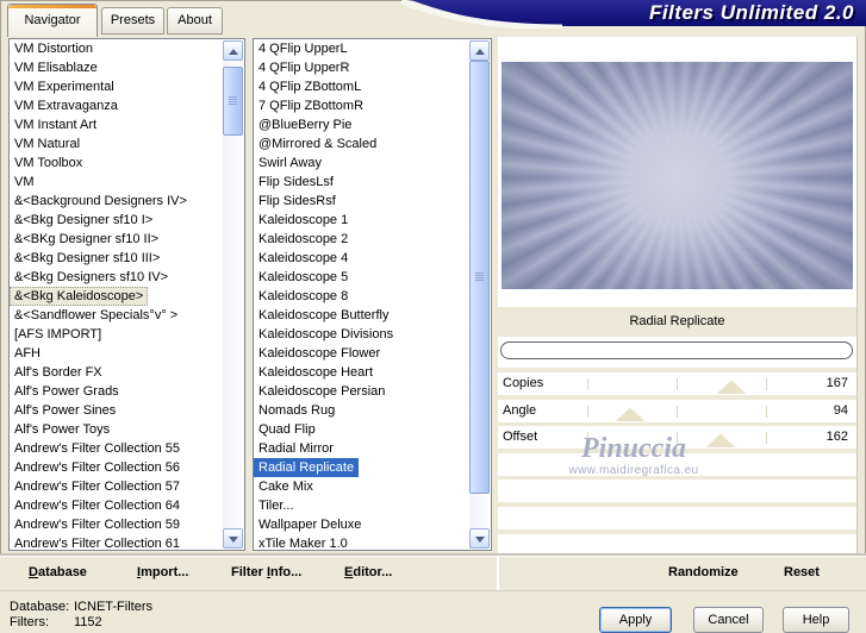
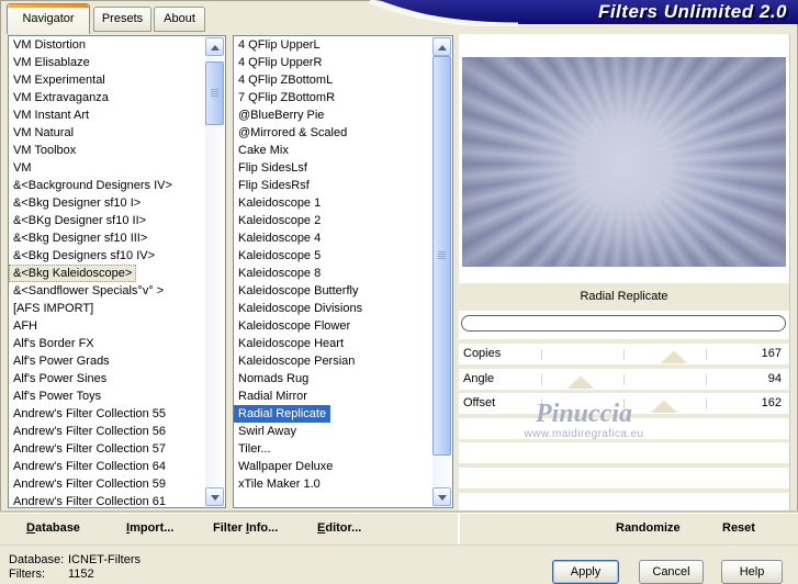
  Filters Unlimited 2.0
  Navigator
  Presets
  About
  VM Distortion
  VM Elisablaze
  VM Experimental
  VM Extravaganza
  VM Instant Art
  VM Natural
  VM Toolbox
  VM
  &<Background Designers IV>
  &<Bkg Designer sf10 I>
  &<BKg Designer sf10 II>
  &<Bkg Designer sf10 III>
  &<Bkg Designers sf10 IV>
  &<Bkg Kaleidoscope>
  &<Sandflower Specials°v° >
  [AFS IMPORT]
  AFH
  Alf's Border FX
  Alf's Power Grads
  Alf's Power Sines
  Alf's Power Toys
  Andrew's Filter Collection 55
  Andrew's Filter Collection 56
  Andrew's Filter Collection 57
  Andrew's Filter Collection 64
  Andrew's Filter Collection 59
  Andrew's Filter Collection 61
  4 QFlip UpperL
  4 QFlip UpperR
  4 QFlip ZBottomL
  7 QFlip ZBottomR
  @BlueBerry Pie
  @Mirrored & Scaled
- Swirl Away
+ Cake Mix
  Flip SidesLsf
  Flip SidesRsf
  Kaleidoscope 1
  Kaleidoscope 2
  Kaleidoscope 4
  Kaleidoscope 5
  Kaleidoscope 8
  Kaleidoscope Butterfly
  Kaleidoscope Divisions
  Kaleidoscope Flower
  Kaleidoscope Heart
  Kaleidoscope Persian
  Nomads Rug
- Quad Flip
  Radial Mirror
  Radial Replicate
- Cake Mix
+ Swirl Away
  Tiler...
  Wallpaper Deluxe
  xTile Maker 1.0
  Radial Replicate
  Copies
  167
  Angle
  94
  Offset
  162
  Pinuccia
  www.maidiregrafica.eu
  Database
  Import...
  Filter Info...
  Editor...
  Randomize
  Reset
  Database:
  ICNET-Filters
  Filters:
  1152
  Apply
  Cancel
  Help
